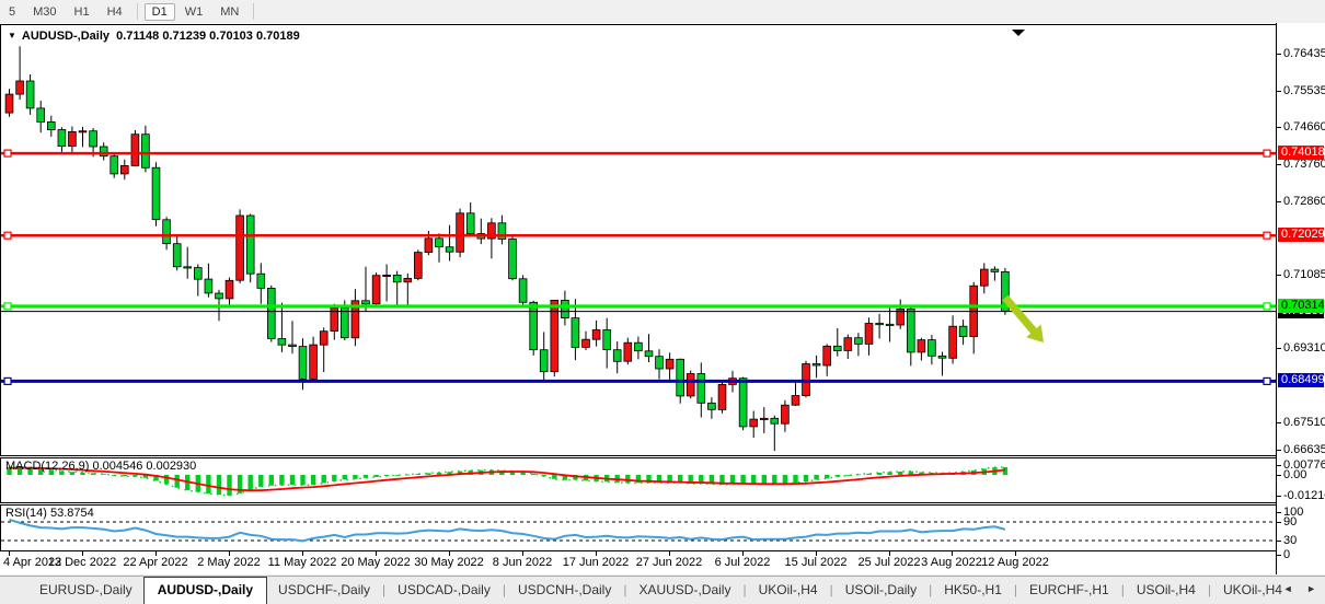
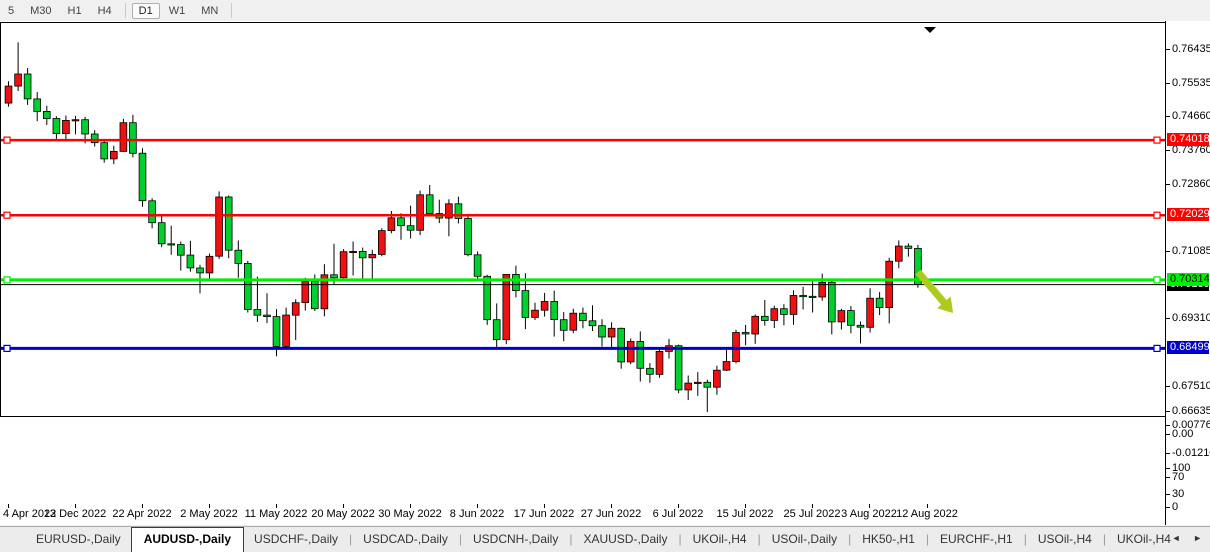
  5
  M30
  H1
  H4
  D1
  W1
  MN
- ▼ AUDUSD-,Daily 0.71148 0.71239 0.70103 0.70189
- MACD(12,26,9) 0.004546 0.002930
- RSI(14) 53.8754
  4 Apr 2022
  13 Dec 2022
  22 Apr 2022
  2 May 2022
  11 May 2022
  20 May 2022
  30 May 2022
  8 Jun 2022
  17 Jun 2022
  27 Jun 2022
  6 Jul 2022
  15 Jul 2022
  25 Jul 2022
  3 Aug 2022
  12 Aug 2022
  0.76435
  0.75535
  0.74660
  0.73760
  0.72860
  0.71085
  0.69310
  0.67510
  0.66635
  0.00776
  0.00
  -0.0121
  100
- 90
+ 70
  30
  0
  0.74018
  0.72029
  0.70314
  0.68499
  EURUSD-,Daily
  AUDUSD-,Daily
  USDCHF-,Daily
  |
  USDCAD-,Daily
  |
  USDCNH-,Daily
  |
  XAUUSD-,Daily
  |
  UKOil-,H4
  |
  USOil-,Daily
  |
  HK50-,H1
  |
  EURCHF-,H1
  |
  USOil-,H4
  |
  UKOil-,H4
  ◄ ►
